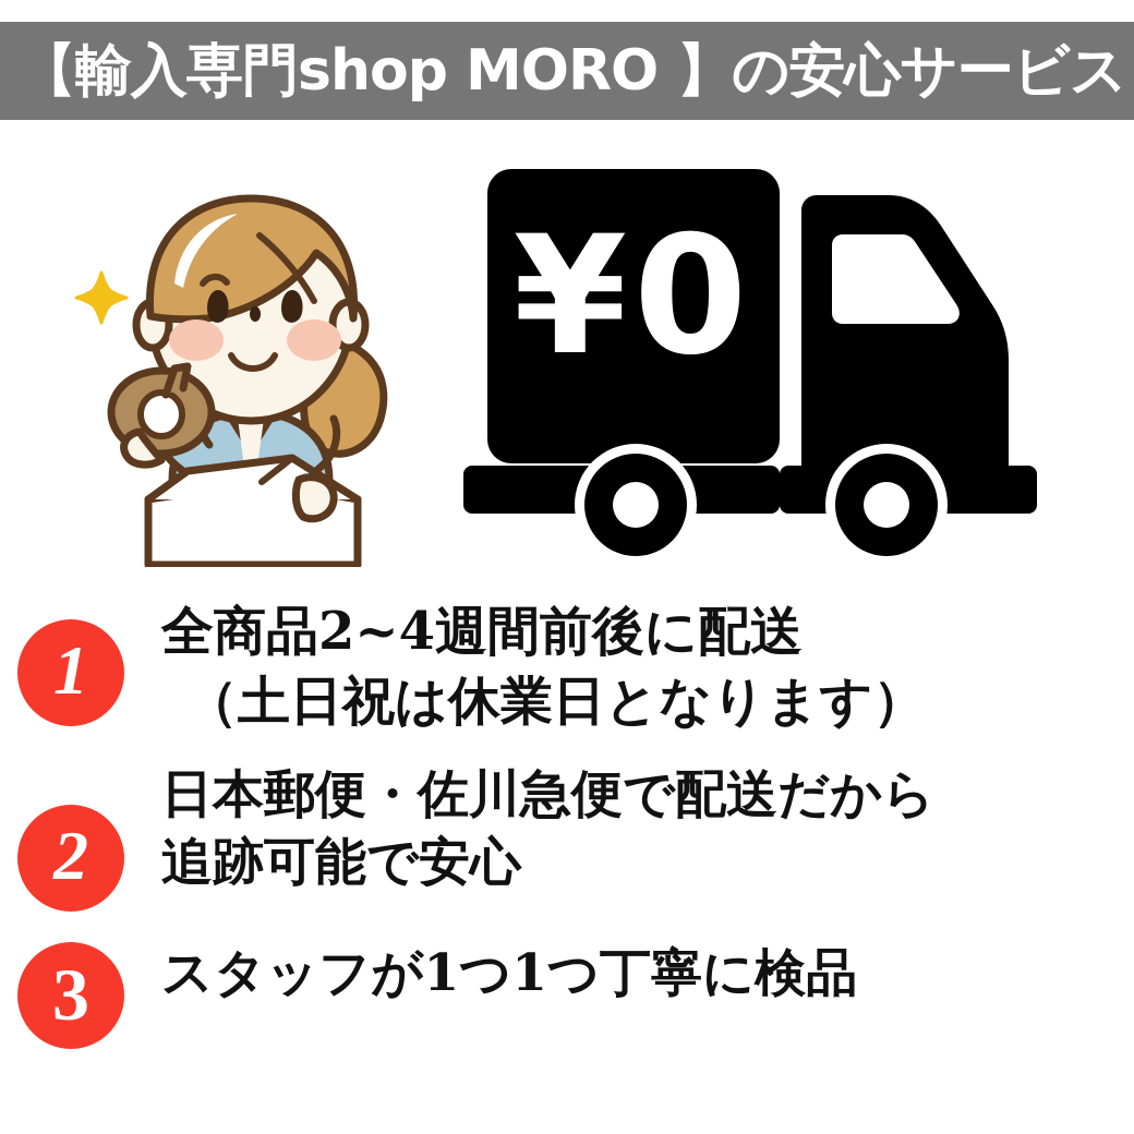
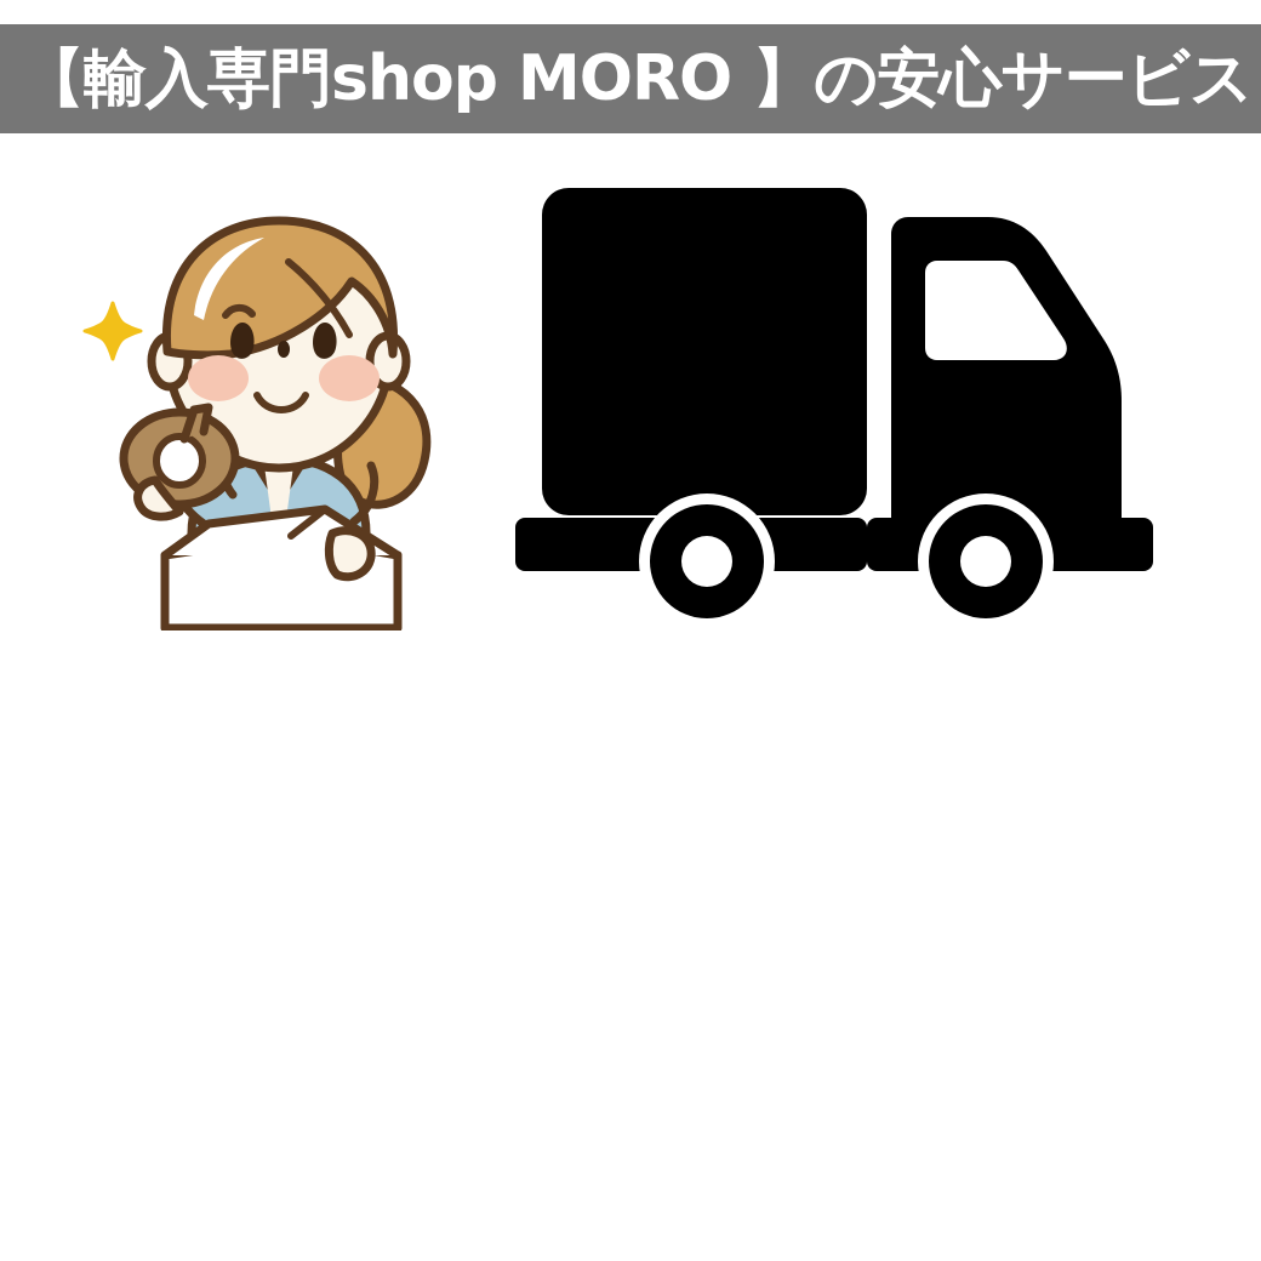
  【輸入専門shop MORO 】の安心サービス
- ¥0
- 1
- 全商品2~4週間前後に配送
- （土日祝は休業日となります）
- 2
- 日本郵便・佐川急便で配送だから
- 追跡可能で安心
- 3
- スタッフが1つ1つ丁寧に検品
